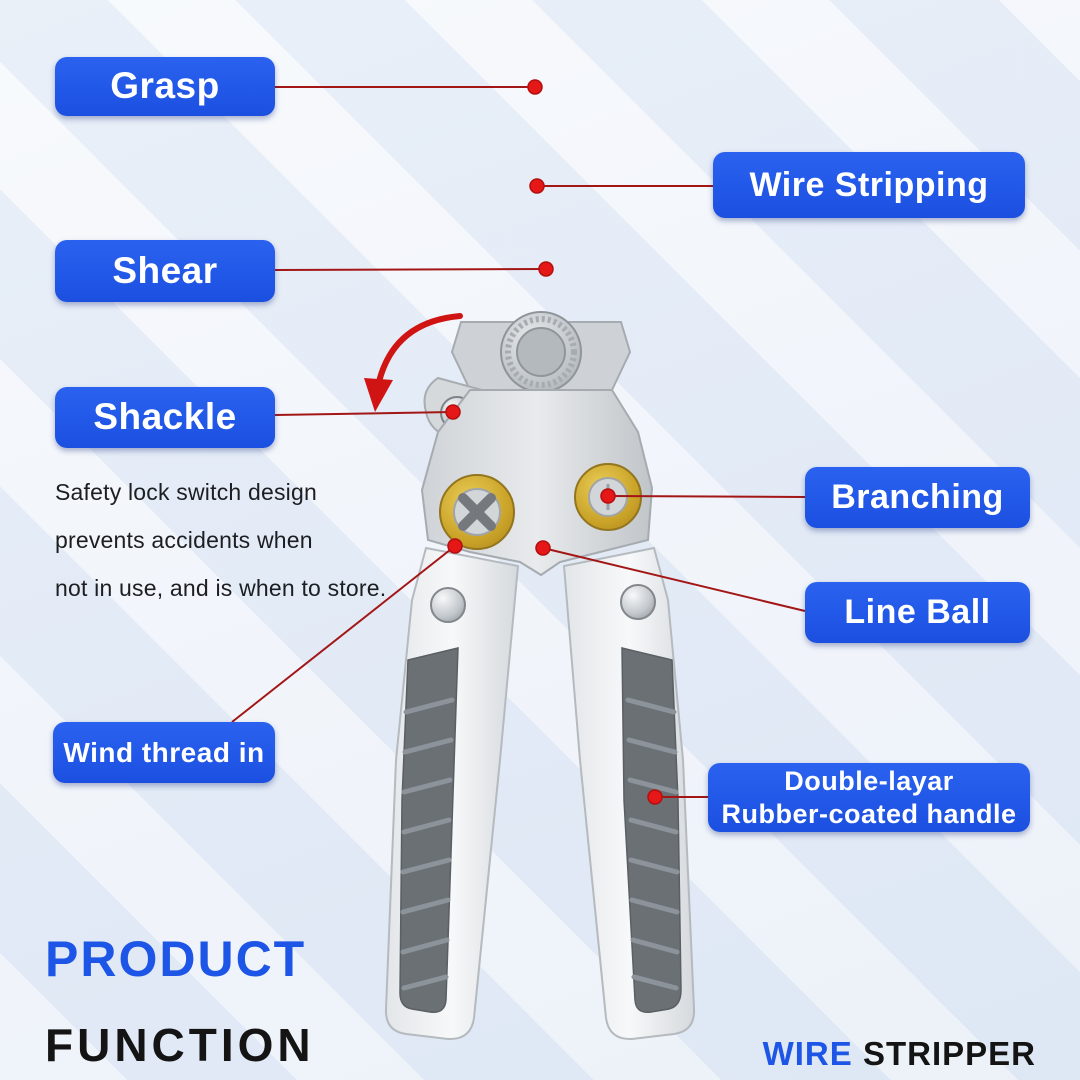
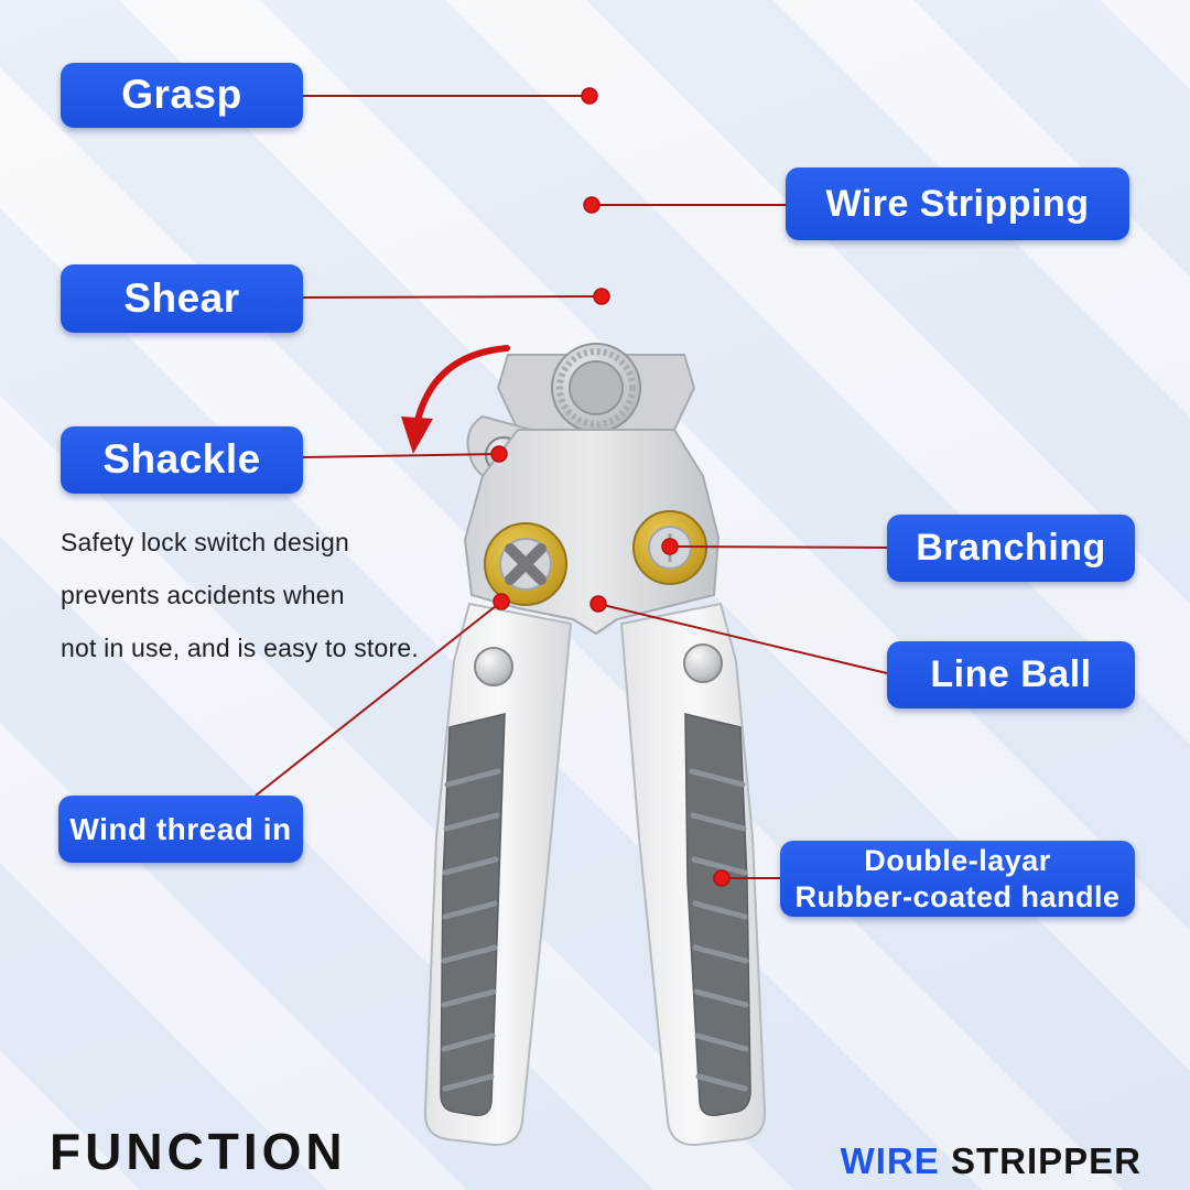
  Grasp
  Wire Stripping
  Shear
  Shackle
  Branching
  Line Ball
  Wind thread in
  Double-layar
  Rubber-coated handle
  Safety lock switch design
  prevents accidents when
- not in use, and is when to store.
+ not in use, and is easy to store.
- PRODUCT
  FUNCTION
  WIRE STRIPPER
